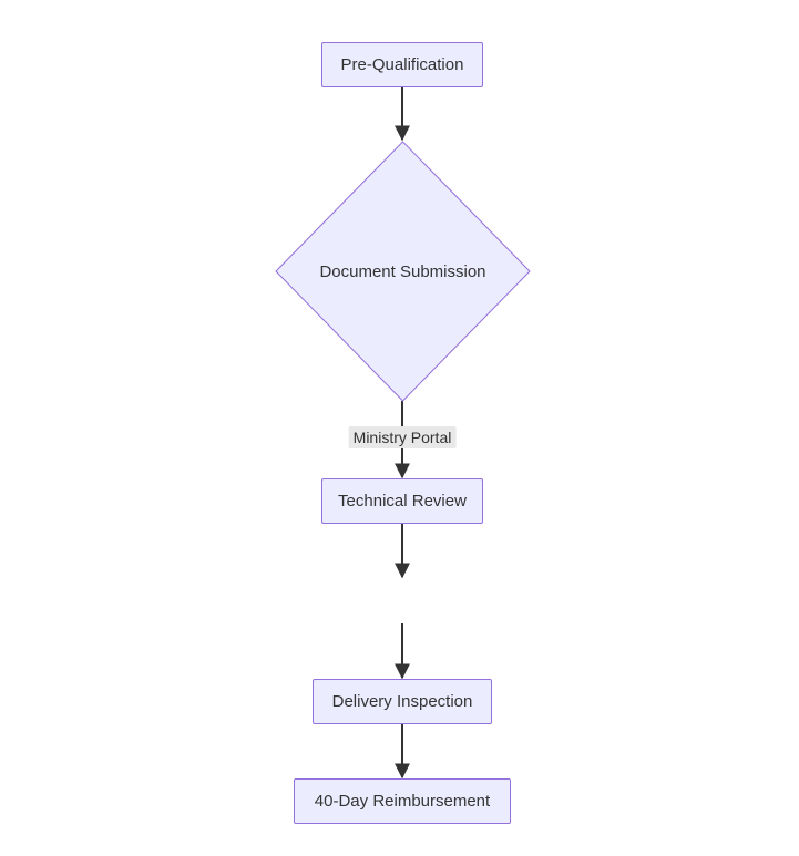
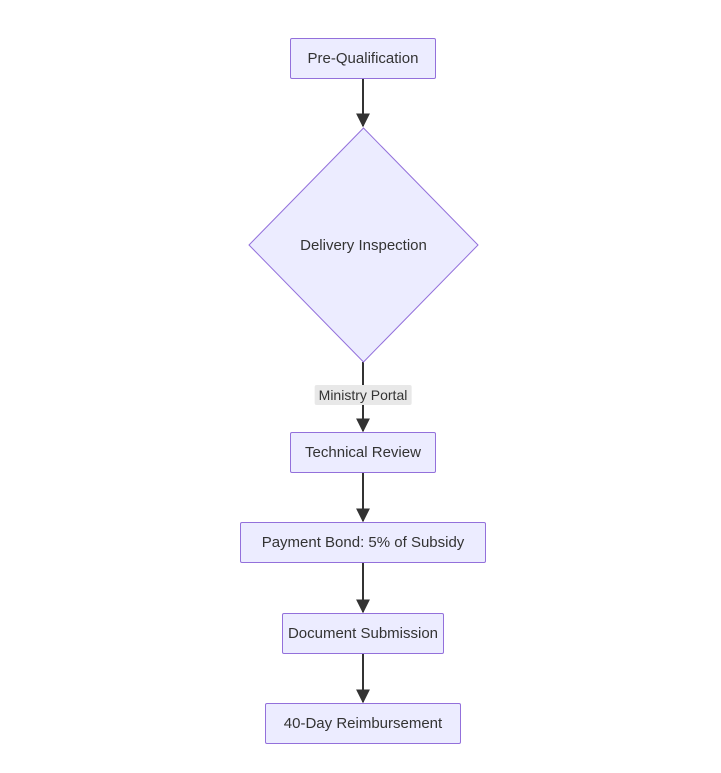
  Pre-Qualification
- Document Submission
+ Delivery Inspection
  Ministry Portal
  Technical Review
+ Payment Bond: 5% of Subsidy
- Delivery Inspection
+ Document Submission
  40-Day Reimbursement
